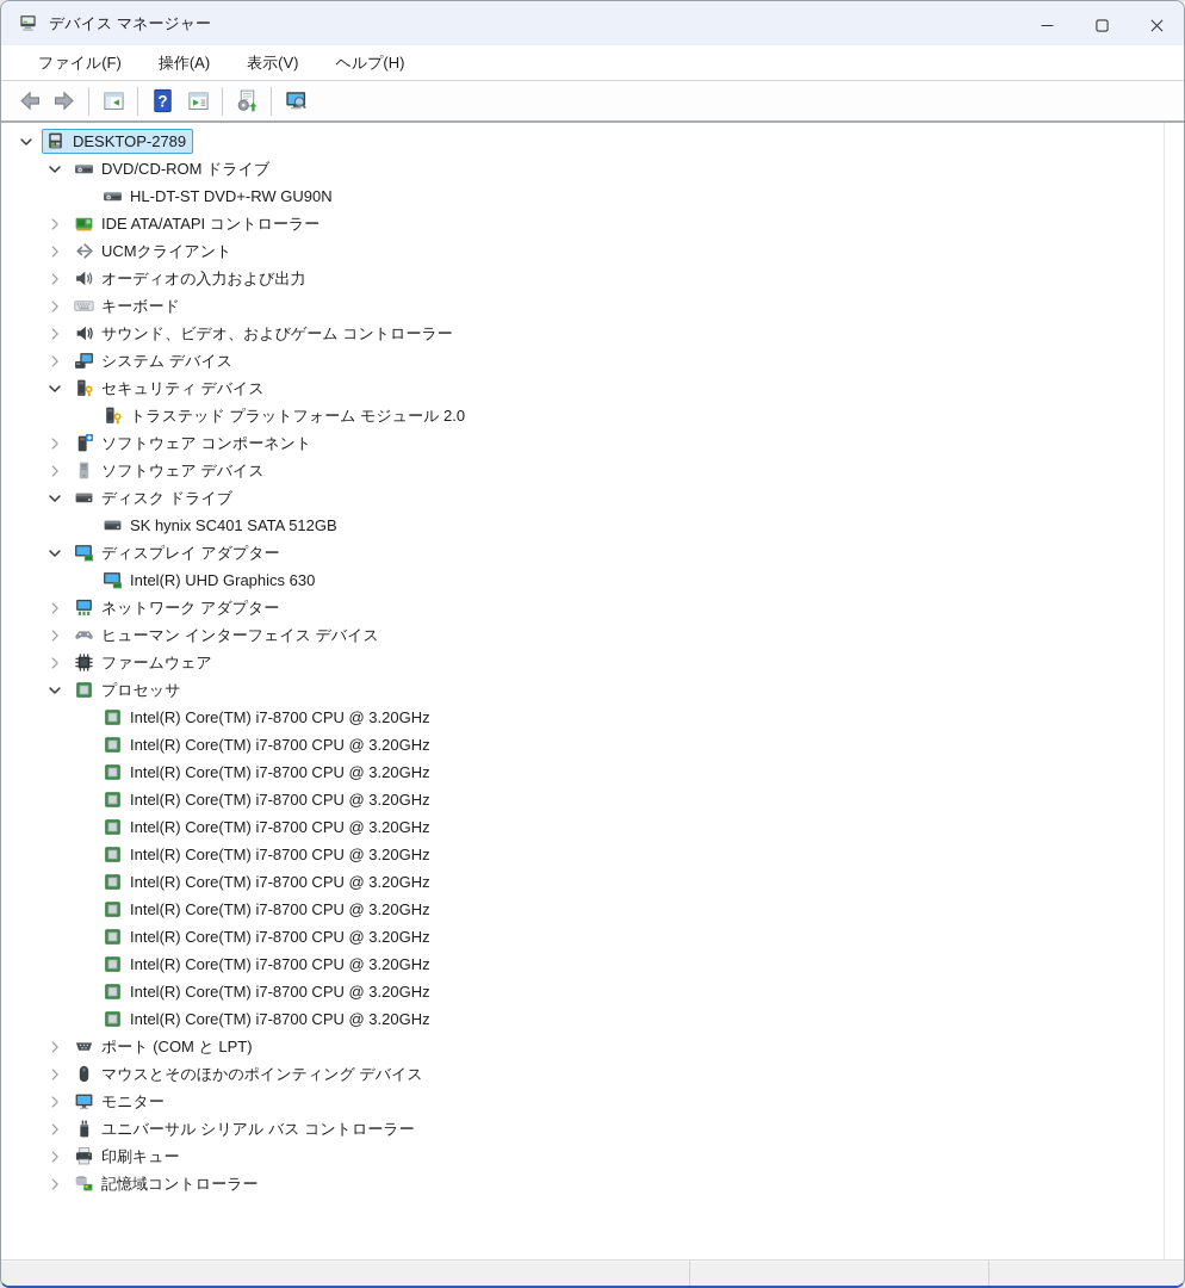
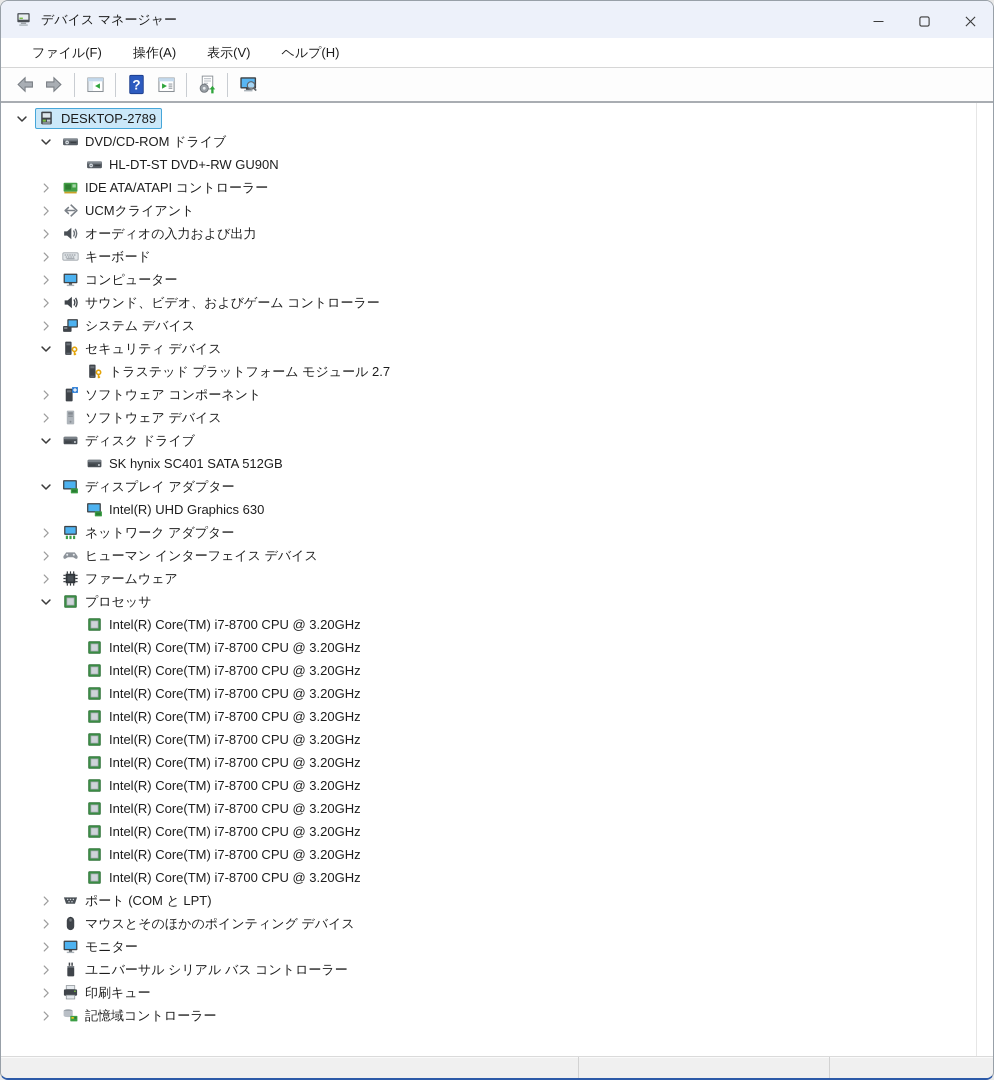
  デバイス マネージャー
  ファイル(F)
  操作(A)
  表示(V)
  ヘルプ(H)
  ?
  DESKTOP-2789
  DVD/CD-ROM ドライブ
  HL-DT-ST DVD+-RW GU90N
  IDE ATA/ATAPI コントローラー
  UCMクライアント
  オーディオの入力および出力
  キーボード
+ コンピューター
  サウンド、ビデオ、およびゲーム コントローラー
  システム デバイス
  セキュリティ デバイス
- トラステッド プラットフォーム モジュール 2.0
+ トラステッド プラットフォーム モジュール 2.7
  ソフトウェア コンポーネント
  ソフトウェア デバイス
  ディスク ドライブ
  SK hynix SC401 SATA 512GB
  ディスプレイ アダプター
  Intel(R) UHD Graphics 630
  ネットワーク アダプター
  ヒューマン インターフェイス デバイス
  ファームウェア
  プロセッサ
  Intel(R) Core(TM) i7-8700 CPU @ 3.20GHz
  Intel(R) Core(TM) i7-8700 CPU @ 3.20GHz
  Intel(R) Core(TM) i7-8700 CPU @ 3.20GHz
  Intel(R) Core(TM) i7-8700 CPU @ 3.20GHz
  Intel(R) Core(TM) i7-8700 CPU @ 3.20GHz
  Intel(R) Core(TM) i7-8700 CPU @ 3.20GHz
  Intel(R) Core(TM) i7-8700 CPU @ 3.20GHz
  Intel(R) Core(TM) i7-8700 CPU @ 3.20GHz
  Intel(R) Core(TM) i7-8700 CPU @ 3.20GHz
  Intel(R) Core(TM) i7-8700 CPU @ 3.20GHz
  Intel(R) Core(TM) i7-8700 CPU @ 3.20GHz
  Intel(R) Core(TM) i7-8700 CPU @ 3.20GHz
  ポート (COM と LPT)
  マウスとそのほかのポインティング デバイス
  モニター
  ユニバーサル シリアル バス コントローラー
  印刷キュー
  記憶域コントローラー
